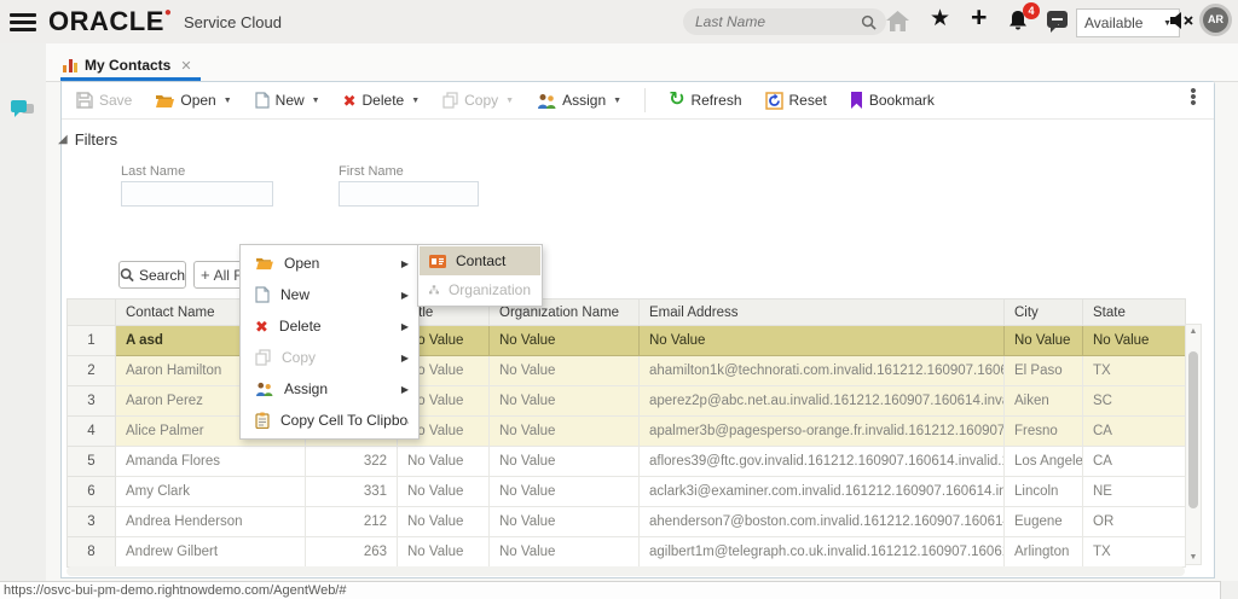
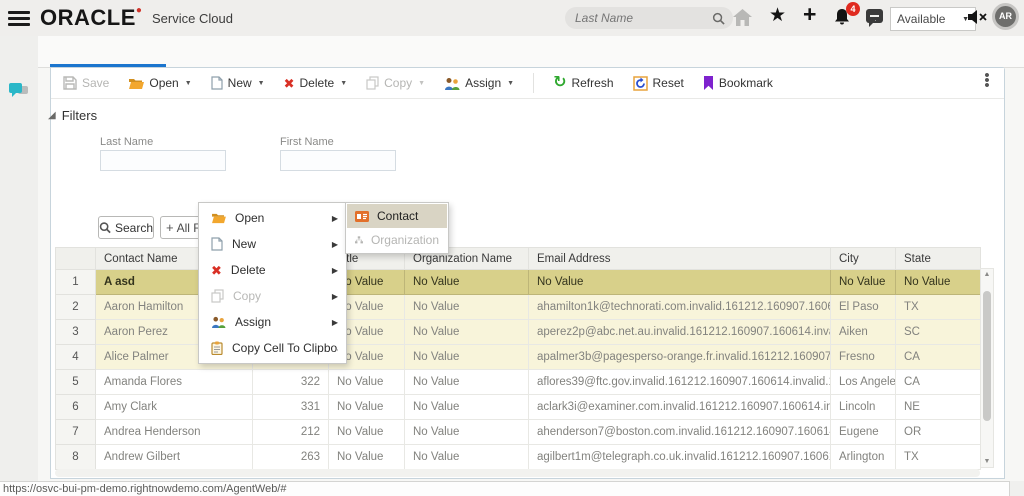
  ORACLE●
  Service Cloud
  Last Name
  ★
  +
  4
  Available
  AR
- My Contacts
- ✕
  Save
  Open
  New
  ✖
  Delete
  Copy
  Assign
  ↻
  Refresh
  Reset
  Bookmark
  •
  •
  •
  ◢
  Filters
  Last Name
  First Name
  Search
  +
  All F
  	Contact Name		tle	Organization Name	Email Address	City	State
  1	A asd		o Value	No Value	No Value	No Value	No Value
  2	Aaron Hamilton		o Value	No Value	ahamilton1k@technorati.com.invalid.161212.160907.160	El Paso	TX
  3	Aaron Perez		o Value	No Value	aperez2p@abc.net.au.invalid.161212.160907.160614.inv	Aiken	SC
  4	Alice Palmer		o Value	No Value	apalmer3b@pagesperso-orange.fr.invalid.161212.160907	Fresno	CA
  5	Amanda Flores	322	No Value	No Value	aflores39@ftc.gov.invalid.161212.160907.160614.invalid.	Los Angele	CA
  6	Amy Clark	331	No Value	No Value	aclark3i@examiner.com.invalid.161212.160907.160614.in	Lincoln	NE
- 3	Andrea Henderson	212	No Value	No Value	ahenderson7@boston.com.invalid.161212.160907.16061	Eugene	OR
+ 7	Andrea Henderson	212	No Value	No Value	ahenderson7@boston.com.invalid.161212.160907.16061	Eugene	OR
  8	Andrew Gilbert	263	No Value	No Value	agilbert1m@telegraph.co.uk.invalid.161212.160907.1606	Arlington	TX
  Open
  ▶
  New
  ▶
  ✖
  Delete
  ▶
  Copy
  ▶
  Assign
  ▶
  Copy Cell To Clipbo
  Contact
  Organization
  https://osvc-bui-pm-demo.rightnowdemo.com/AgentWeb/#
